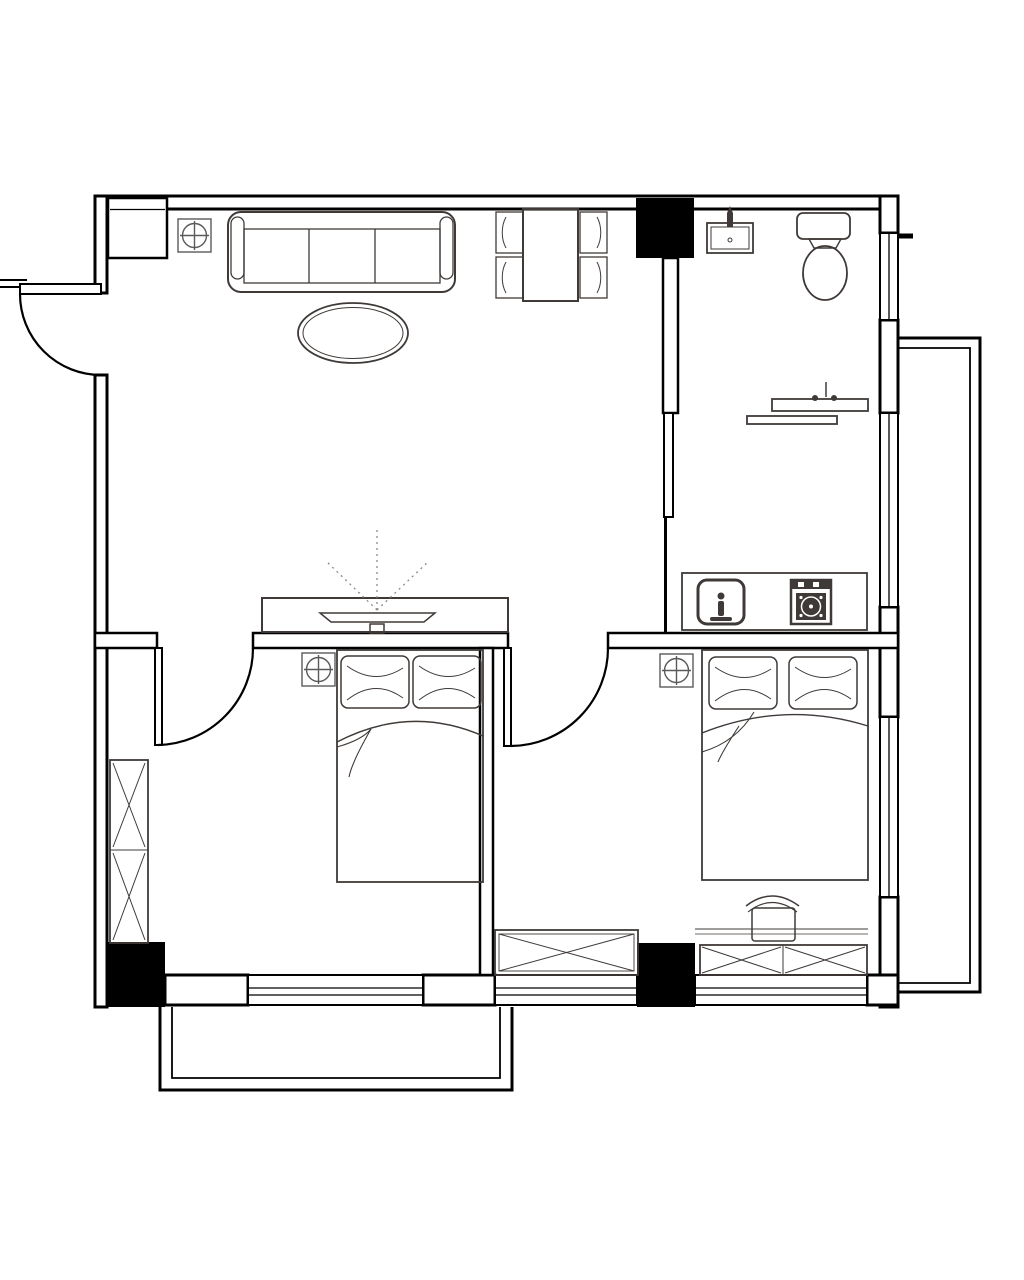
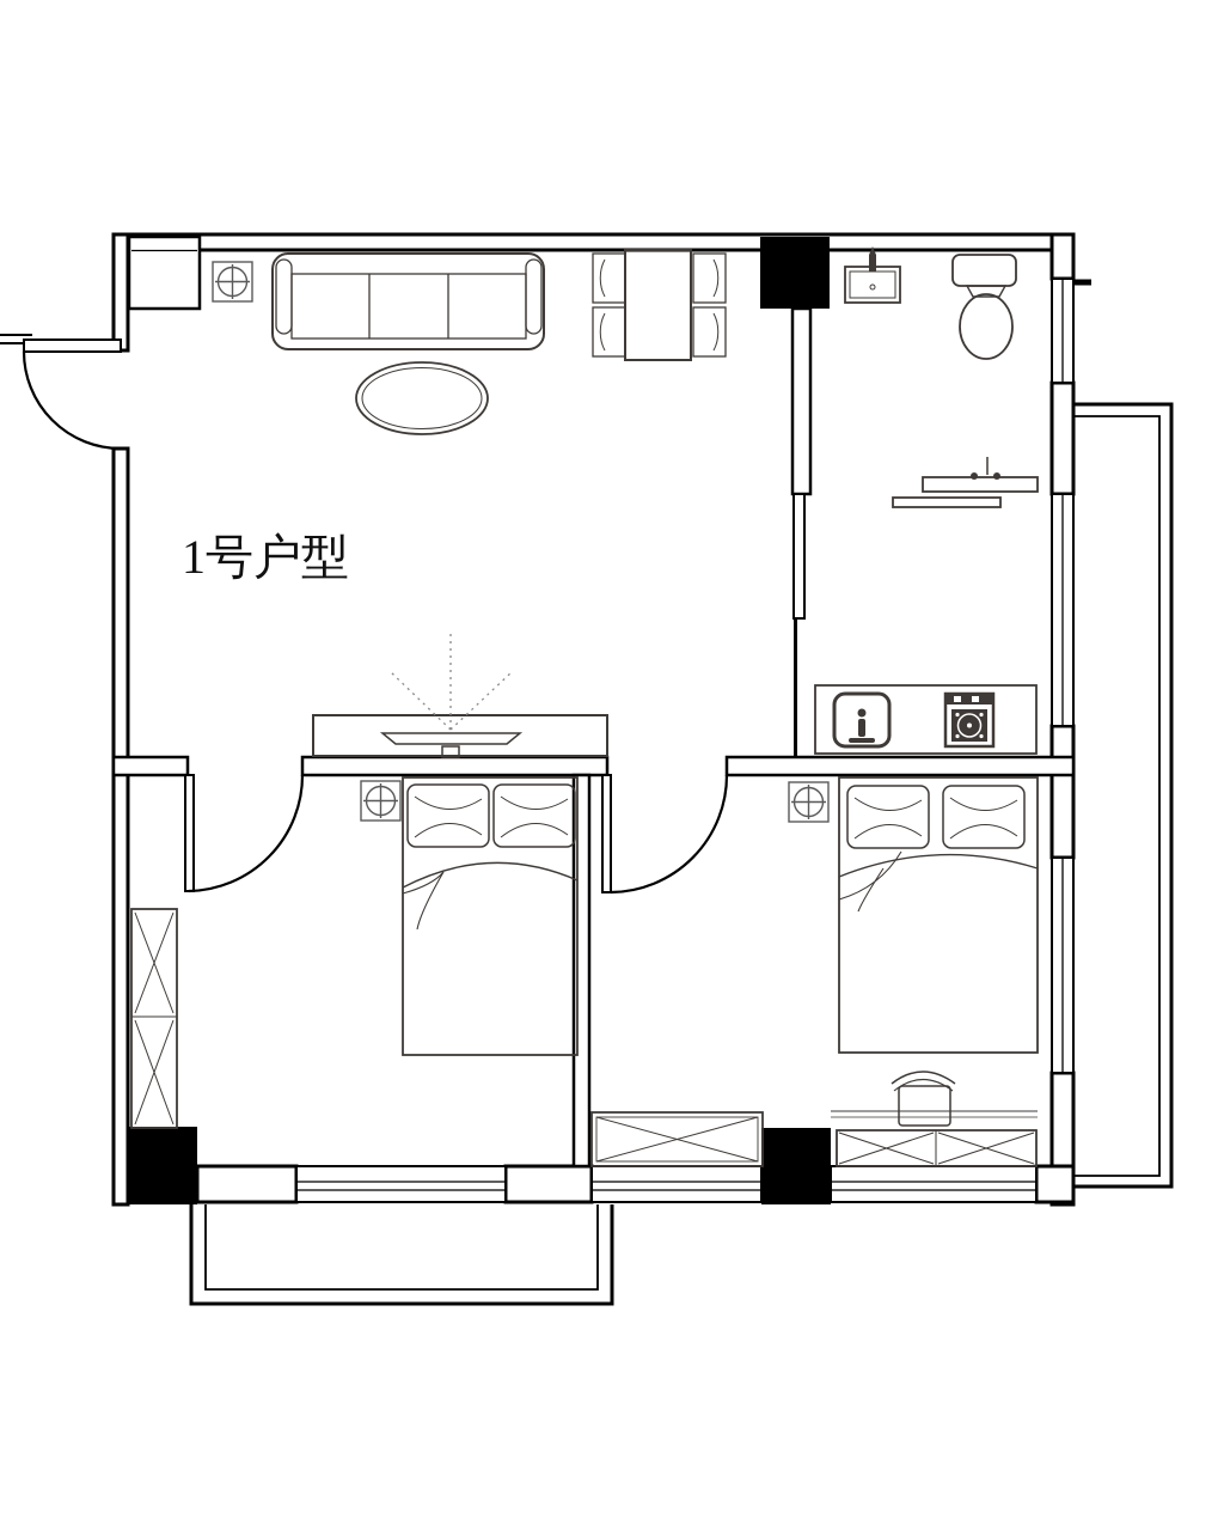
+ 1号户型
